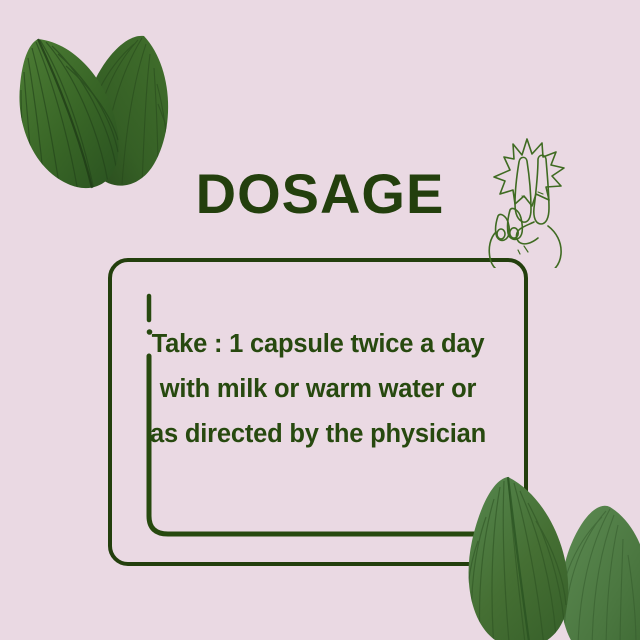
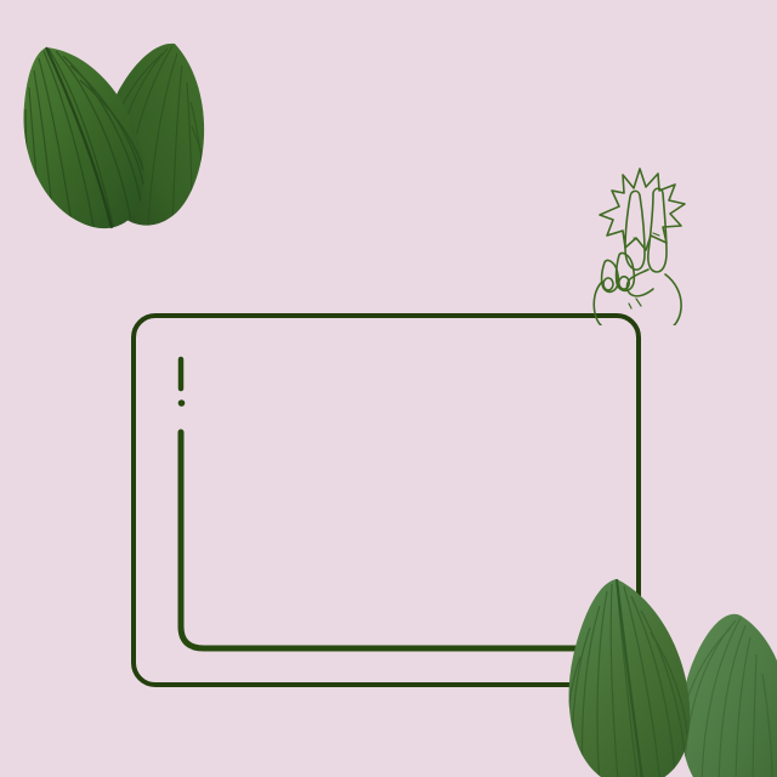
- DOSAGE
- Take : 1 capsule twice a day with milk or warm water or as directed by the physician
